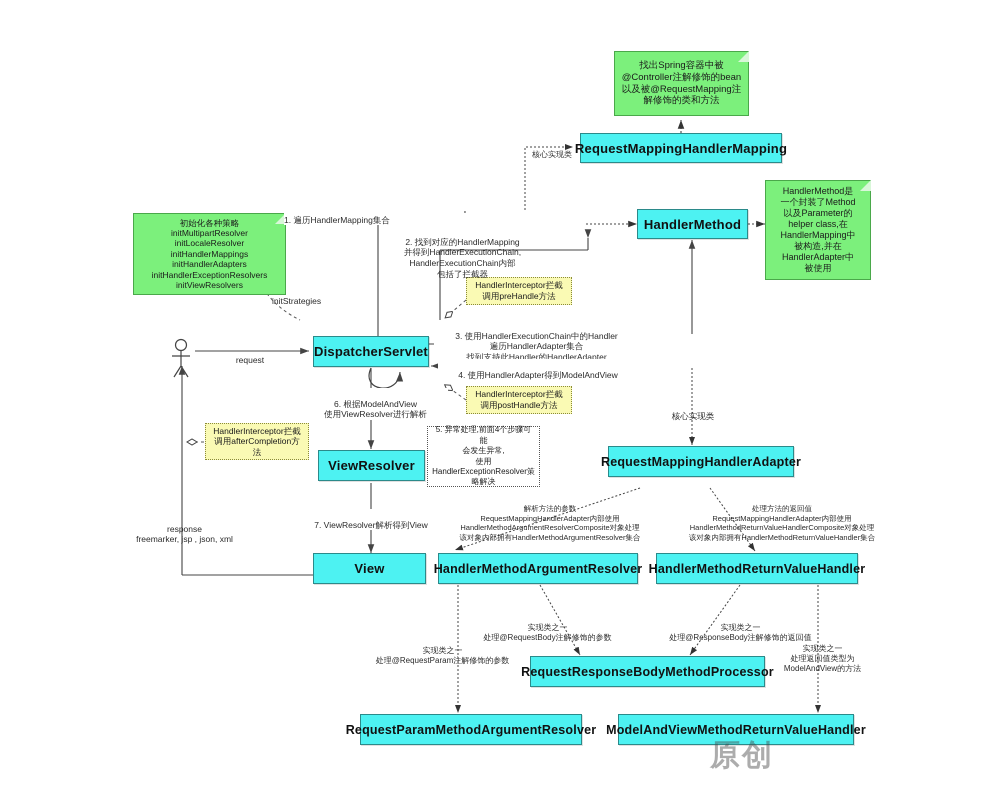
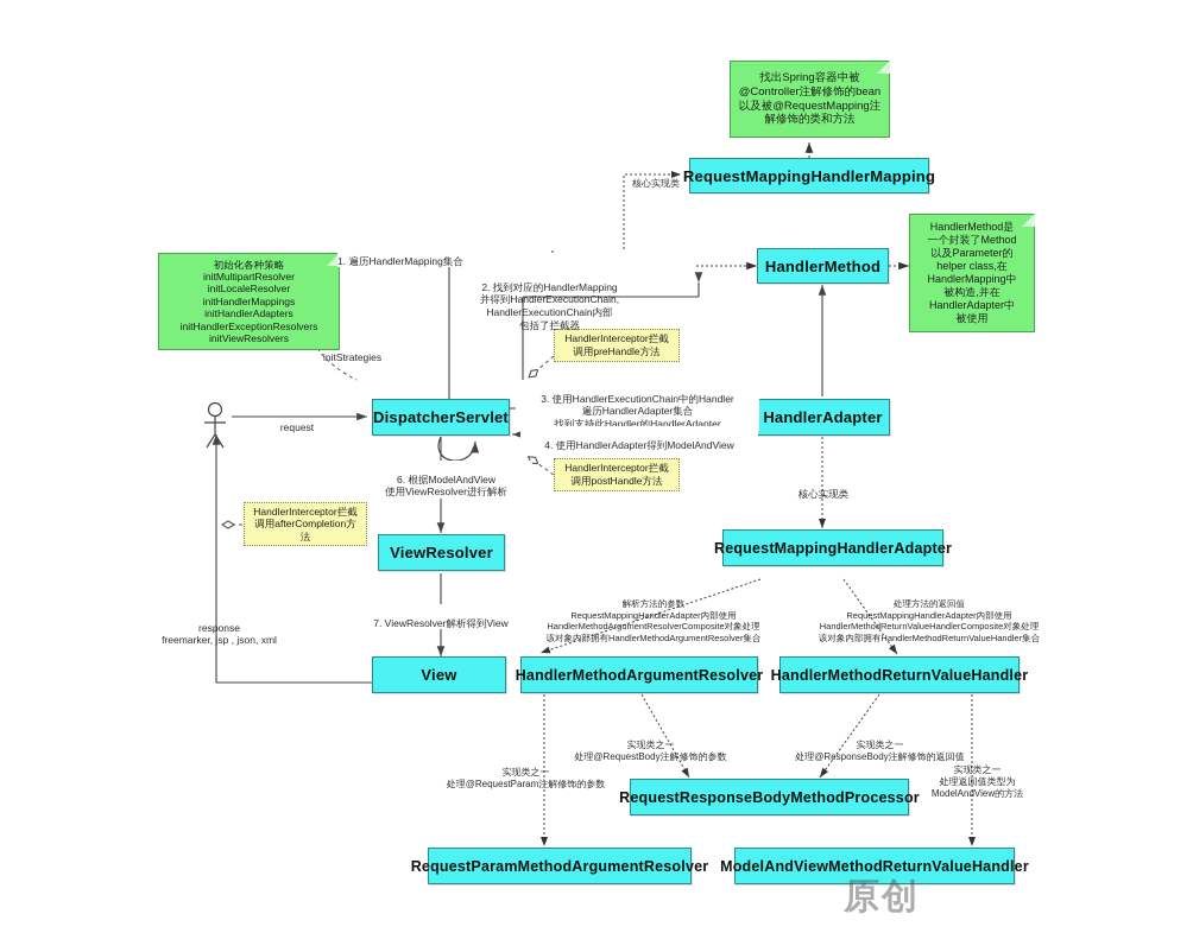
  RequestMappingHandlerMapping
  HandlerMethod
  DispatcherServlet
+ HandlerAdapter
  RequestMappingHandlerAdapter
  ViewResolver
  View
  HandlerMethodArgumentResolver
  HandlerMethodReturnValueHandler
  RequestResponseBodyMethodProcessor
  RequestParamMethodArgumentResolver
  ModelAndViewMethodReturnValueHandler
  找出Spring容器中被
  @Controller注解修饰的bean
  以及被@RequestMapping注
  解修饰的类和方法
  初始化各种策略
  initMultipartResolver
  initLocaleResolver
  initHandlerMappings
  initHandlerAdapters
  initHandlerExceptionResolvers
  initViewResolvers
  HandlerMethod是
  一个封装了Method
  以及Parameter的
  helper class,在
  HandlerMapping中
  被构造,并在
  HandlerAdapter中
  被使用
  HandlerInterceptor拦截
  调用preHandle方法
  HandlerInterceptor拦截
  调用postHandle方法
  HandlerInterceptor拦截
  调用afterCompletion方
  法
- 5. 异常处理,前面4个步骤可能
- 会发生异常,
- 使用
- HandlerExceptionResolver策
- 略解决
  核心实现类
  核心实现类
  initStrategies
  request
  1. 遍历HandlerMapping集合
  2. 找到对应的HandlerMapping
  并得到HandlerExecutionChain,
  HandlerExecutionChain内部
  包括了拦截器
  3. 使用HandlerExecutionChain中的Handler
  遍历HandlerAdapter集合
  找到支持此Handler的HandlerAdapter
  4. 使用HandlerAdapter得到ModelAndView
  6. 根据ModelAndView
  使用ViewResolver进行解析
  7. ViewResolver解析得到View
  response
  freemarker, jsp , json, xml
  解析方法的参数
  RequestMappingHandlerAdapter内部使用
  HandlerMethodArgumentResolverComposite对象处理
  该对象内部拥有HandlerMethodArgumentResolver集合
  处理方法的返回值
  RequestMappingHandlerAdapter内部使用
  HandlerMethodReturnValueHandlerComposite对象处理
  该对象内部拥有HandlerMethodReturnValueHandler集合
  实现类之一
  处理@RequestParam注解修饰的参数
  实现类之一
  处理@RequestBody注解修饰的参数
  实现类之一
  处理@ResponseBody注解修饰的返回值
  实现类之一
  处理返回值类型为
  ModelAndView的方法
  原创
